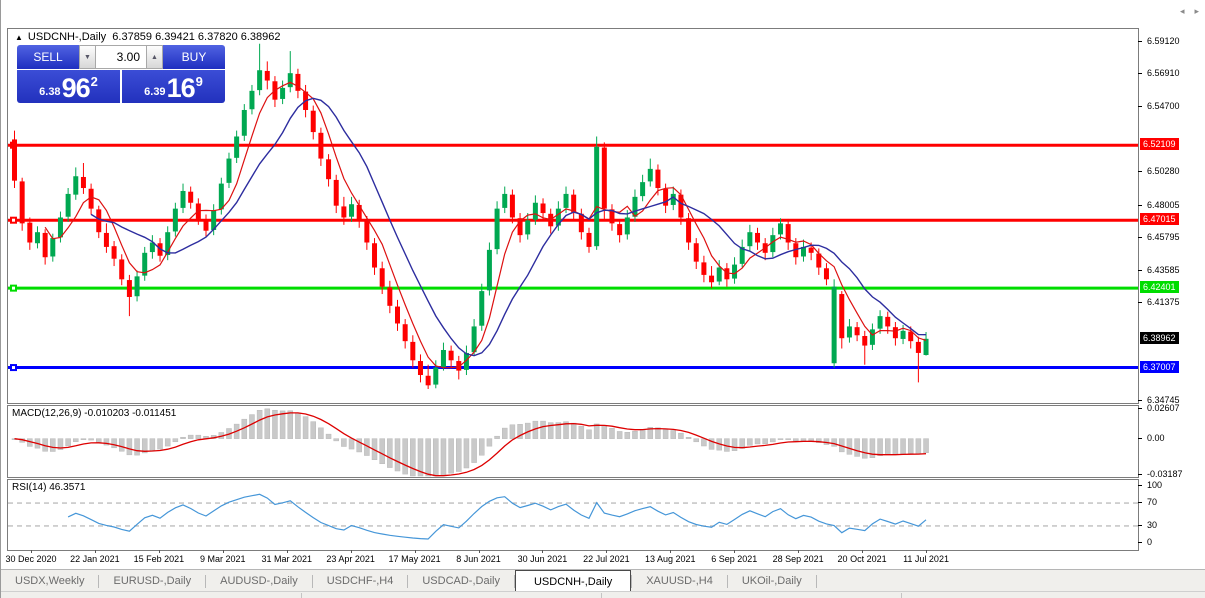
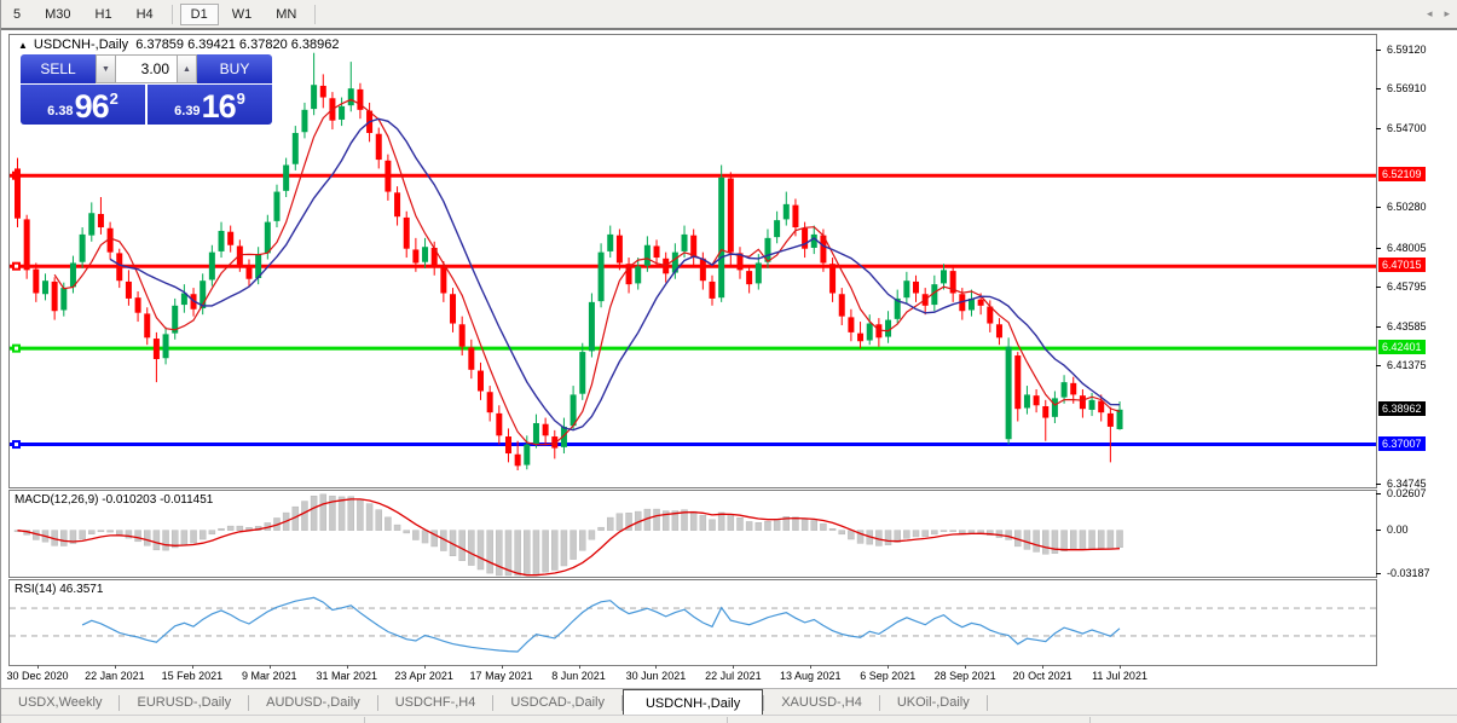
+ 5
+ M30
+ H1
+ H4
+ D1
+ W1
+ MN
  ▲ USDCNH-,Daily 6.37859 6.39421 6.37820 6.38962
  SELL
  3.00
  BUY
  6.38
  96
  2
  6.39
  16
  9
  6.59120
  6.56910
  6.54700
  6.50280
  6.48005
  6.45795
  6.43585
  6.41375
  6.34745
  6.52109
  6.47015
  6.42401
  6.37007
  6.38962
  MACD(12,26,9) -0.010203 -0.011451
  0.02607
  0.00
  -0.03187
  RSI(14) 46.3571
- 100
- 70
- 30
- 0
  30 Dec 2020
  22 Jan 2021
  15 Feb 2021
  9 Mar 2021
  31 Mar 2021
  23 Apr 2021
  17 May 2021
  8 Jun 2021
  30 Jun 2021
  22 Jul 2021
  13 Aug 2021
  6 Sep 2021
  28 Sep 2021
  20 Oct 2021
  11 Jul 2021
  USDX,Weekly
  EURUSD-,Daily
  AUDUSD-,Daily
  USDCHF-,H4
  USDCAD-,Daily
  USDCNH-,Daily
  XAUUSD-,H4
  UKOil-,Daily
  ◂
  ▸
